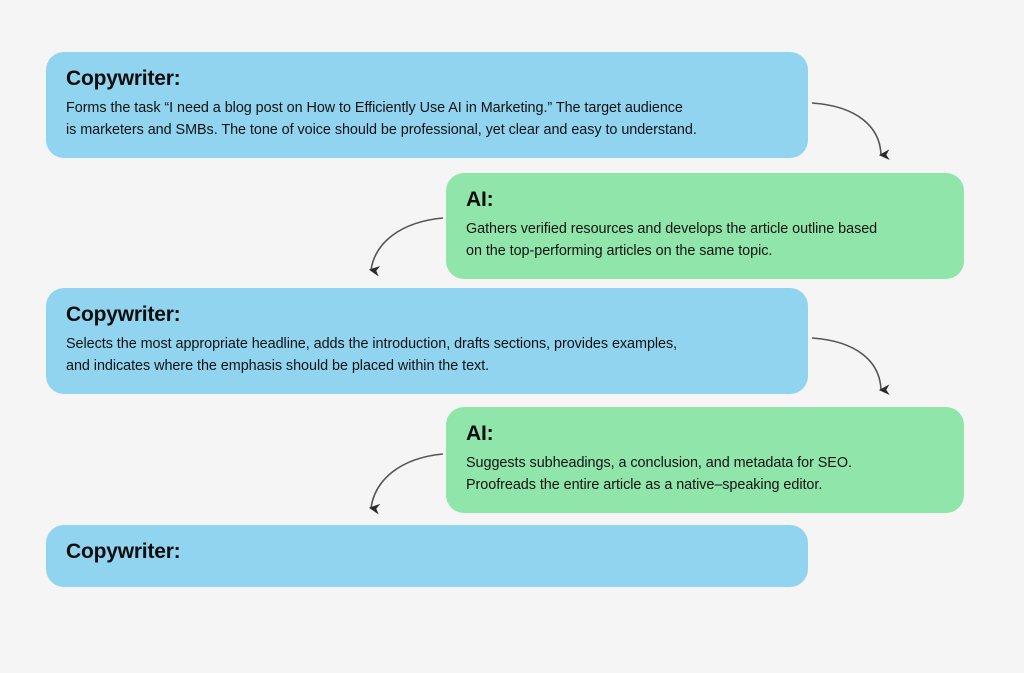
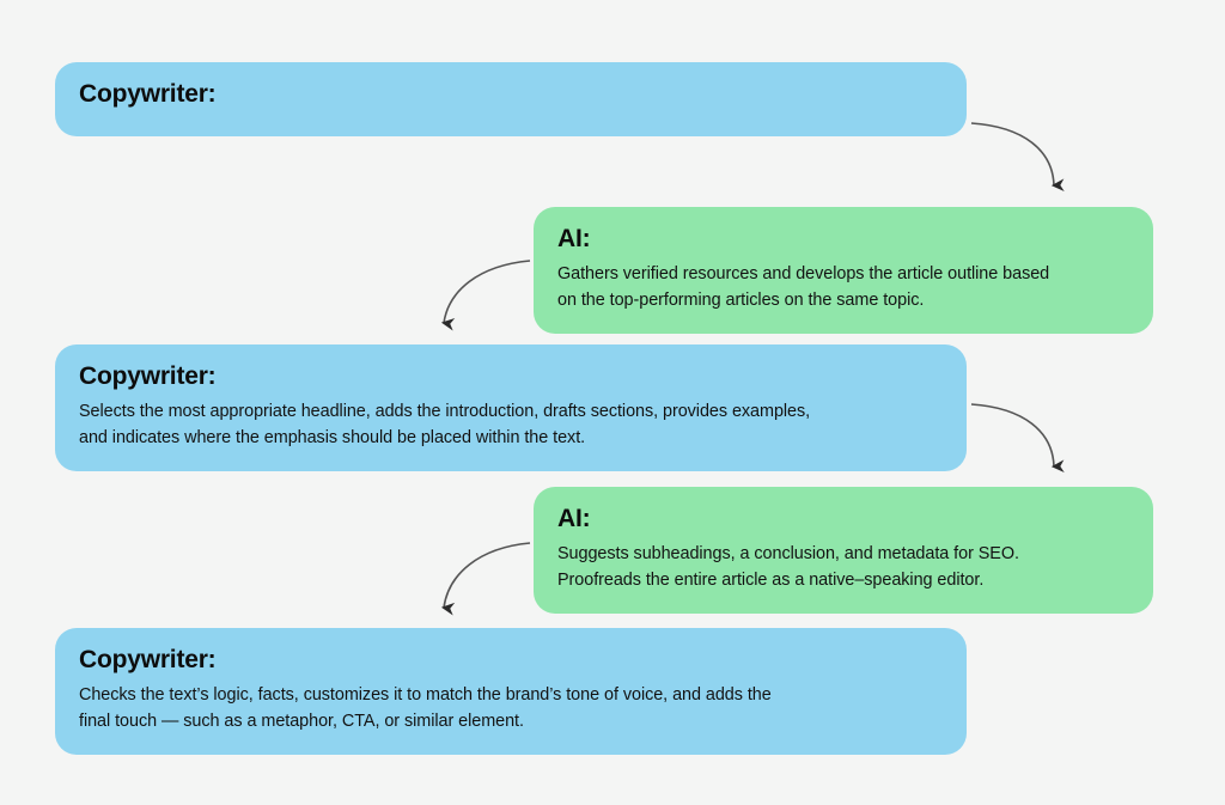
  Copywriter:
- Forms the task “I need a blog post on How to Efficiently Use AI in Marketing.” The target audience
- is marketers and SMBs. The tone of voice should be professional, yet clear and easy to understand.
  AI:
  Gathers verified resources and develops the article outline based
  on the top-performing articles on the same topic.
  Copywriter:
  Selects the most appropriate headline, adds the introduction, drafts sections, provides examples,
  and indicates where the emphasis should be placed within the text.
  AI:
  Suggests subheadings, a conclusion, and metadata for SEO.
  Proofreads the entire article as a native–speaking editor.
  Copywriter:
+ Checks the text’s logic, facts, customizes it to match the brand’s tone of voice, and adds the
+ final touch — such as a metaphor, CTA, or similar element.
